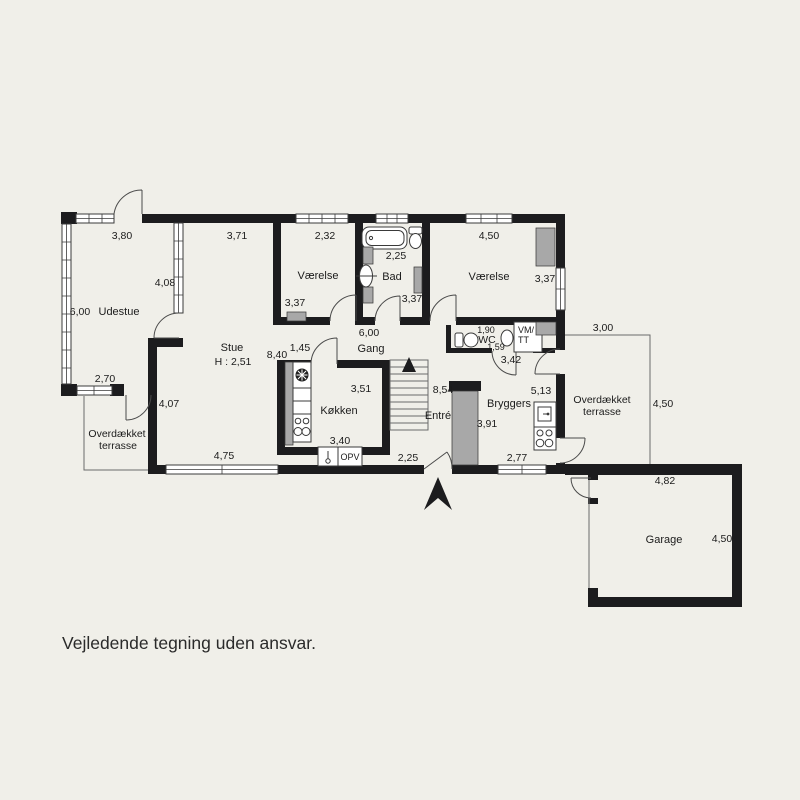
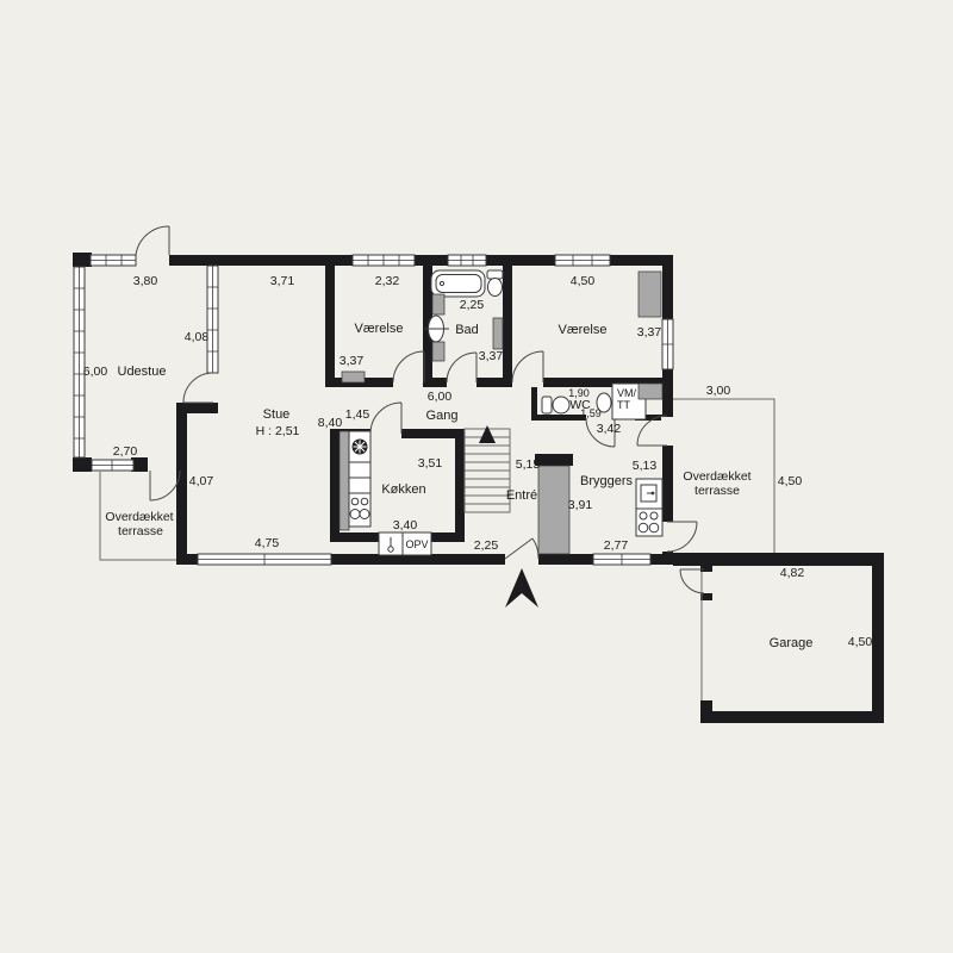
  Udestue
  Stue
  H : 2,51
  Værelse
  Bad
  Værelse
  Gang
  Køkken
  Entré
  WC
  VM/
  TT
  Bryggers
  Garage
  Overdækket
  terrasse
  Overdækket
  terrasse
  OPV
  3,80
  6,00
  4,08
  2,70
  3,71
  8,40
  1,45
  4,07
  4,75
  2,32
  3,37
  2,25
  3,37
  4,50
  3,37
  6,00
  1,90
  1,59
  3,42
  3,51
  3,40
- 8,54
+ 5,15
  2,25
  5,13
  3,91
  2,77
  3,00
  4,50
  4,82
  4,50
- Vejledende tegning uden ansvar.
